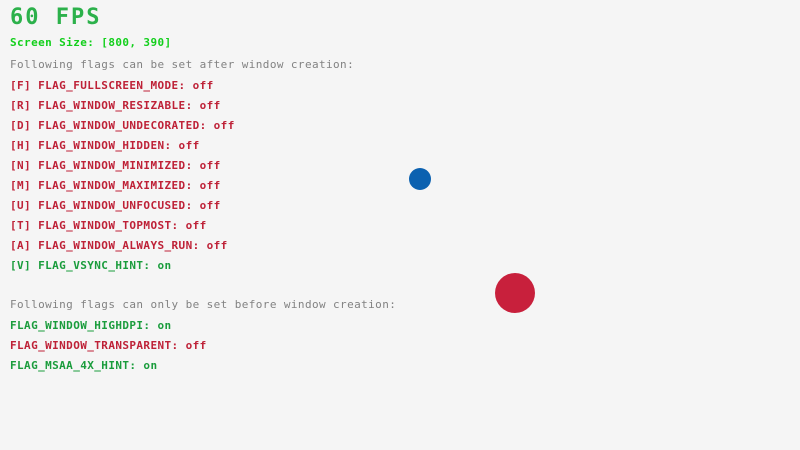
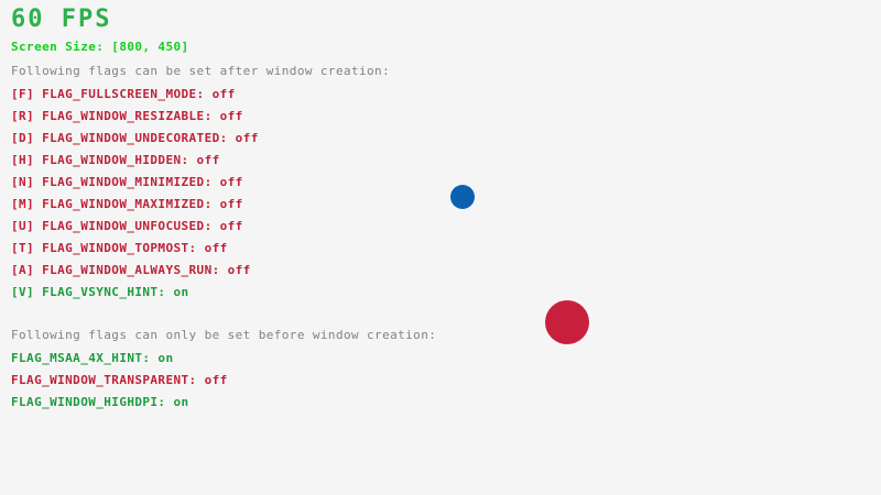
  60 FPS
- Screen Size: [800, 390]
+ Screen Size: [800, 450]
  Following flags can be set after window creation:
  [F] FLAG_FULLSCREEN_MODE: off
  [R] FLAG_WINDOW_RESIZABLE: off
  [D] FLAG_WINDOW_UNDECORATED: off
  [H] FLAG_WINDOW_HIDDEN: off
  [N] FLAG_WINDOW_MINIMIZED: off
  [M] FLAG_WINDOW_MAXIMIZED: off
  [U] FLAG_WINDOW_UNFOCUSED: off
  [T] FLAG_WINDOW_TOPMOST: off
  [A] FLAG_WINDOW_ALWAYS_RUN: off
  [V] FLAG_VSYNC_HINT: on
  Following flags can only be set before window creation:
- FLAG_WINDOW_HIGHDPI: on
+ FLAG_MSAA_4X_HINT: on
  FLAG_WINDOW_TRANSPARENT: off
- FLAG_MSAA_4X_HINT: on
+ FLAG_WINDOW_HIGHDPI: on
